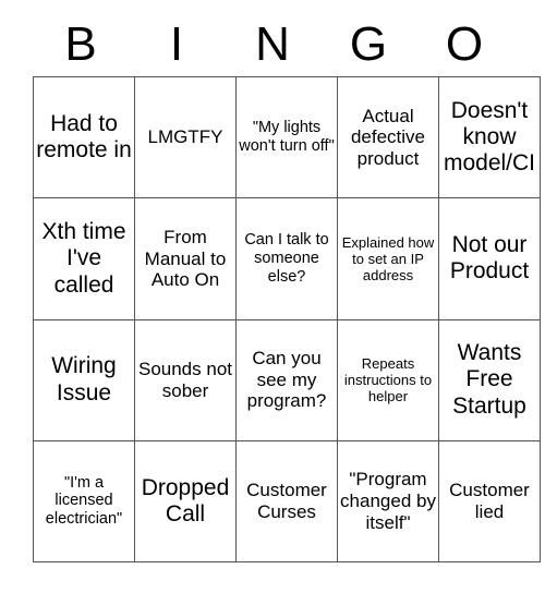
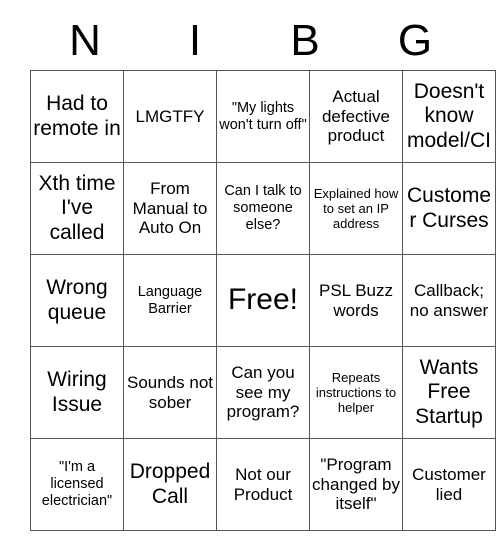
- B
+ N
  I
- N
+ B
  G
- O
  Had to remote in	LMGTFY	"My lights won't turn off"	Actual defective product	Doesn't know model/CI
- Xth time I've called	From Manual to Auto On	Can I talk to someone else?	Explained how to set an IP address	Not our Product
+ Xth time I've called	From Manual to Auto On	Can I talk to someone else?	Explained how to set an IP address	Customer Curses
+ Wrong queue	Language Barrier	Free!	PSL Buzz words	Callback; no answer
  Wiring Issue	Sounds not sober	Can you see my program?	Repeats instructions to helper	Wants Free Startup
- "I'm a licensed electrician"	Dropped Call	Customer Curses	"Program changed by itself"	Customer lied
+ "I'm a licensed electrician"	Dropped Call	Not our Product	"Program changed by itself"	Customer lied
